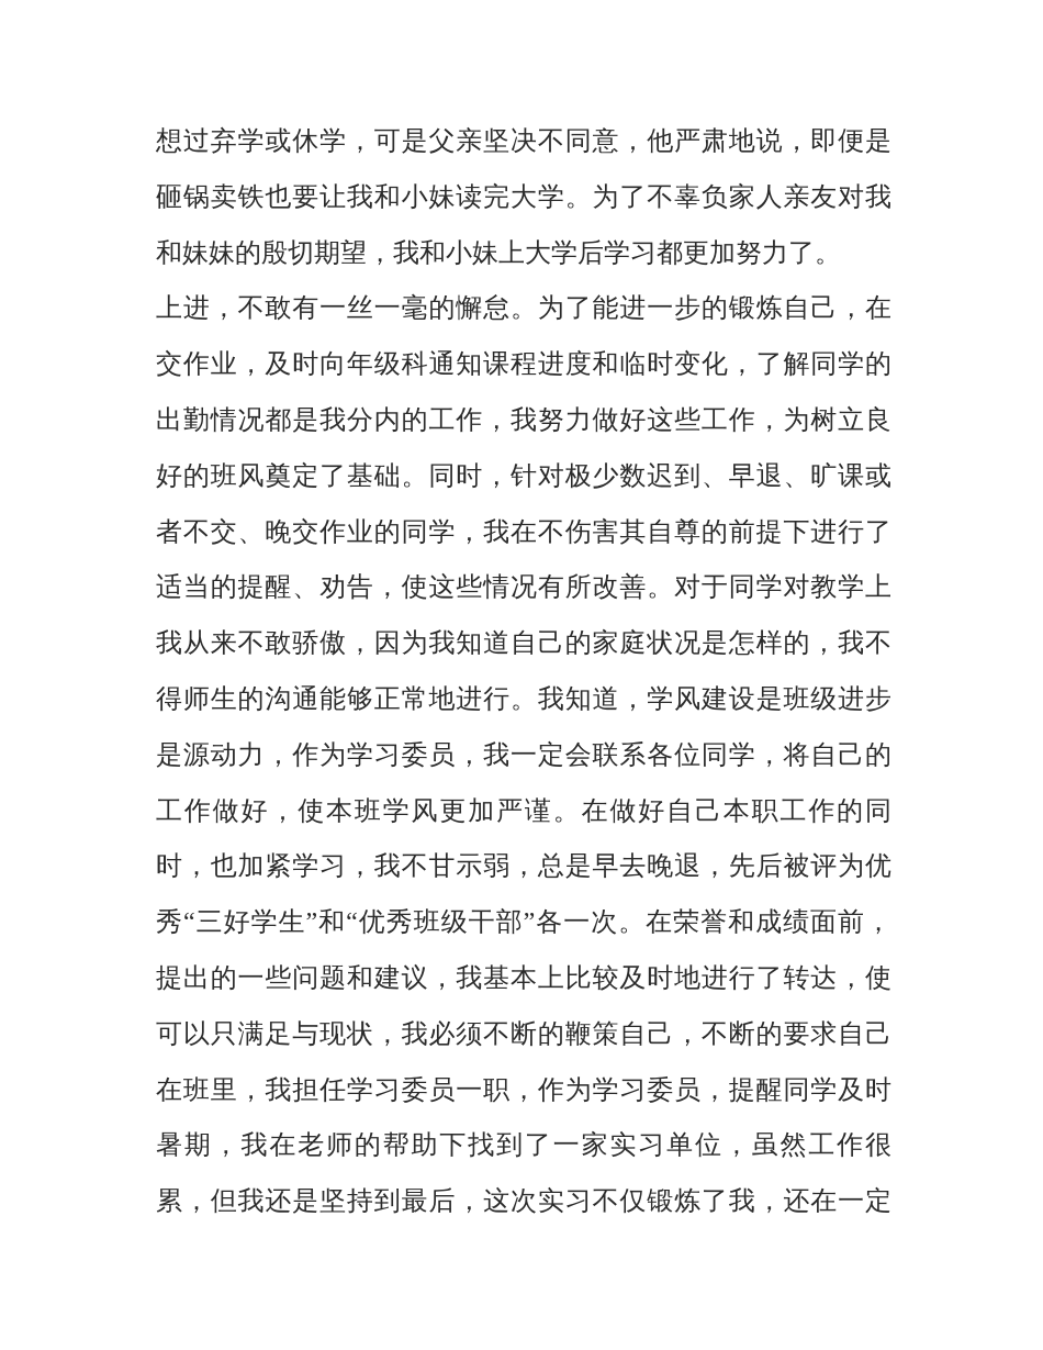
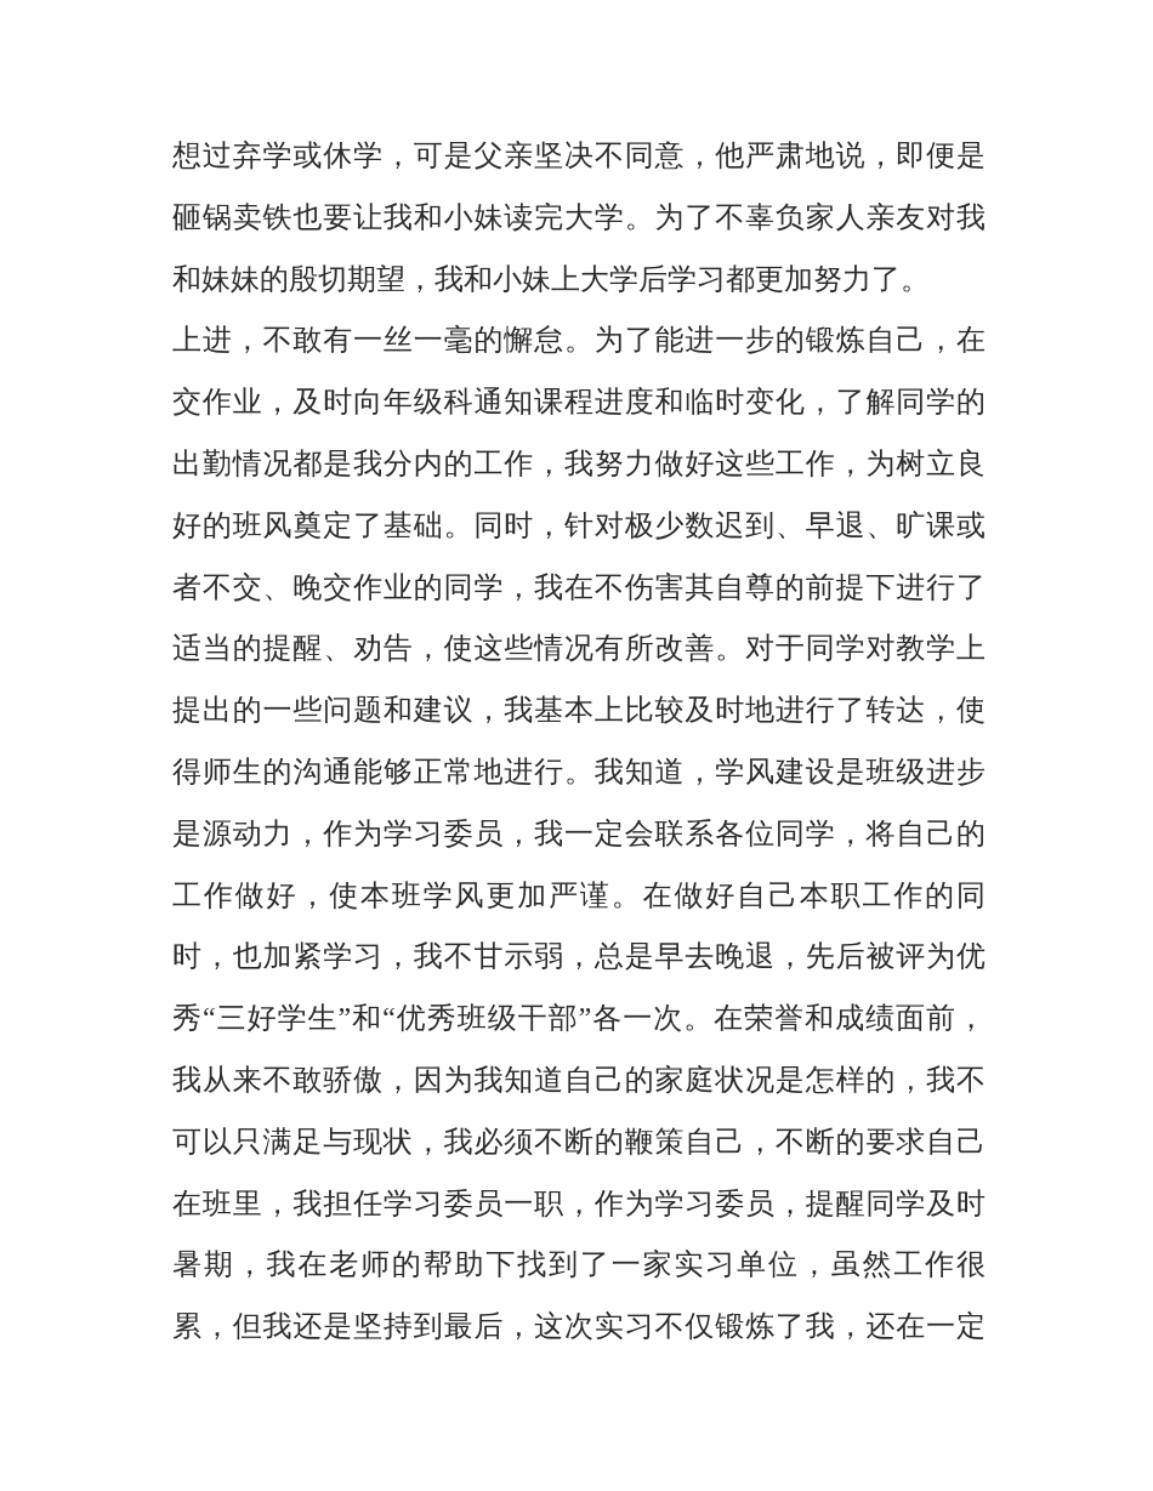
  想过弃学或休学，可是父亲坚决不同意，他严肃地说，即便是
  砸锅卖铁也要让我和小妹读完大学。为了不辜负家人亲友对我
  和妹妹的殷切期望，我和小妹上大学后学习都更加努力了。
  上进，不敢有一丝一毫的懈怠。为了能进一步的锻炼自己，在
  交作业，及时向年级科通知课程进度和临时变化，了解同学的
  出勤情况都是我分内的工作，我努力做好这些工作，为树立良
  好的班风奠定了基础。同时，针对极少数迟到、早退、旷课或
  者不交、晚交作业的同学，我在不伤害其自尊的前提下进行了
  适当的提醒、劝告，使这些情况有所改善。对于同学对教学上
- 我从来不敢骄傲，因为我知道自己的家庭状况是怎样的，我不
+ 提出的一些问题和建议，我基本上比较及时地进行了转达，使
  得师生的沟通能够正常地进行。我知道，学风建设是班级进步
  是源动力，作为学习委员，我一定会联系各位同学，将自己的
  工作做好，使本班学风更加严谨。在做好自己本职工作的同
  时，也加紧学习，我不甘示弱，总是早去晚退，先后被评为优
  秀“三好学生”和“优秀班级干部”各一次。在荣誉和成绩面前，
- 提出的一些问题和建议，我基本上比较及时地进行了转达，使
+ 我从来不敢骄傲，因为我知道自己的家庭状况是怎样的，我不
  可以只满足与现状，我必须不断的鞭策自己，不断的要求自己
  在班里，我担任学习委员一职，作为学习委员，提醒同学及时
  暑期，我在老师的帮助下找到了一家实习单位，虽然工作很
  累，但我还是坚持到最后，这次实习不仅锻炼了我，还在一定
